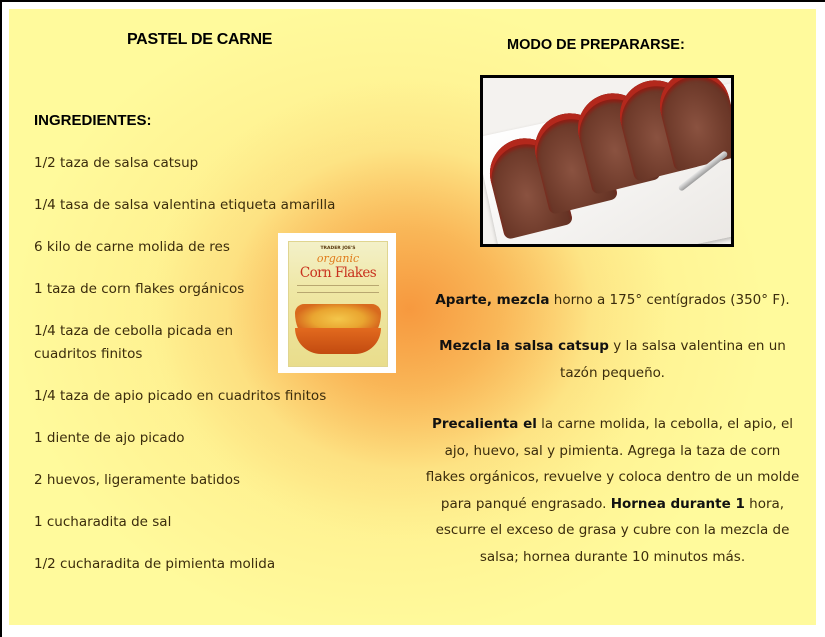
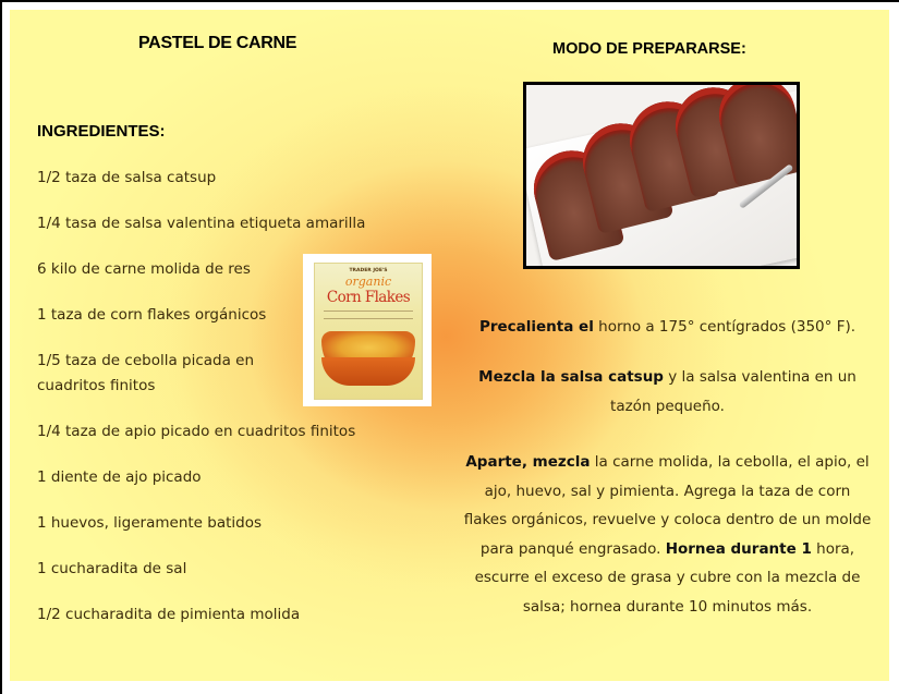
  PASTEL DE CARNE
  MODO DE PREPARARSE:
  INGREDIENTES:
  1/2 taza de salsa catsup
  1/4 tasa de salsa valentina etiqueta amarilla
  6 kilo de carne molida de res
  1 taza de corn flakes orgánicos
- 1/4 taza de cebolla picada en
+ 1/5 taza de cebolla picada en
  cuadritos finitos
  1/4 taza de apio picado en cuadritos finitos
  1 diente de ajo picado
- 2 huevos, ligeramente batidos
+ 1 huevos, ligeramente batidos
  1 cucharadita de sal
  1/2 cucharadita de pimienta molida
  organic
  Corn Flakes
- Aparte, mezcla horno a 175° centígrados (350° F).
+ Precalienta el horno a 175° centígrados (350° F).
  Mezcla la salsa catsup y la salsa valentina en un tazón pequeño.
- Precalienta el la carne molida, la cebolla, el apio, el ajo, huevo, sal y pimienta. Agrega la taza de corn flakes orgánicos, revuelve y coloca dentro de un molde para panqué engrasado. Hornea durante 1 hora, escurre el exceso de grasa y cubre con la mezcla de salsa; hornea durante 10 minutos más.
+ Aparte, mezcla la carne molida, la cebolla, el apio, el ajo, huevo, sal y pimienta. Agrega la taza de corn flakes orgánicos, revuelve y coloca dentro de un molde para panqué engrasado. Hornea durante 1 hora, escurre el exceso de grasa y cubre con la mezcla de salsa; hornea durante 10 minutos más.
